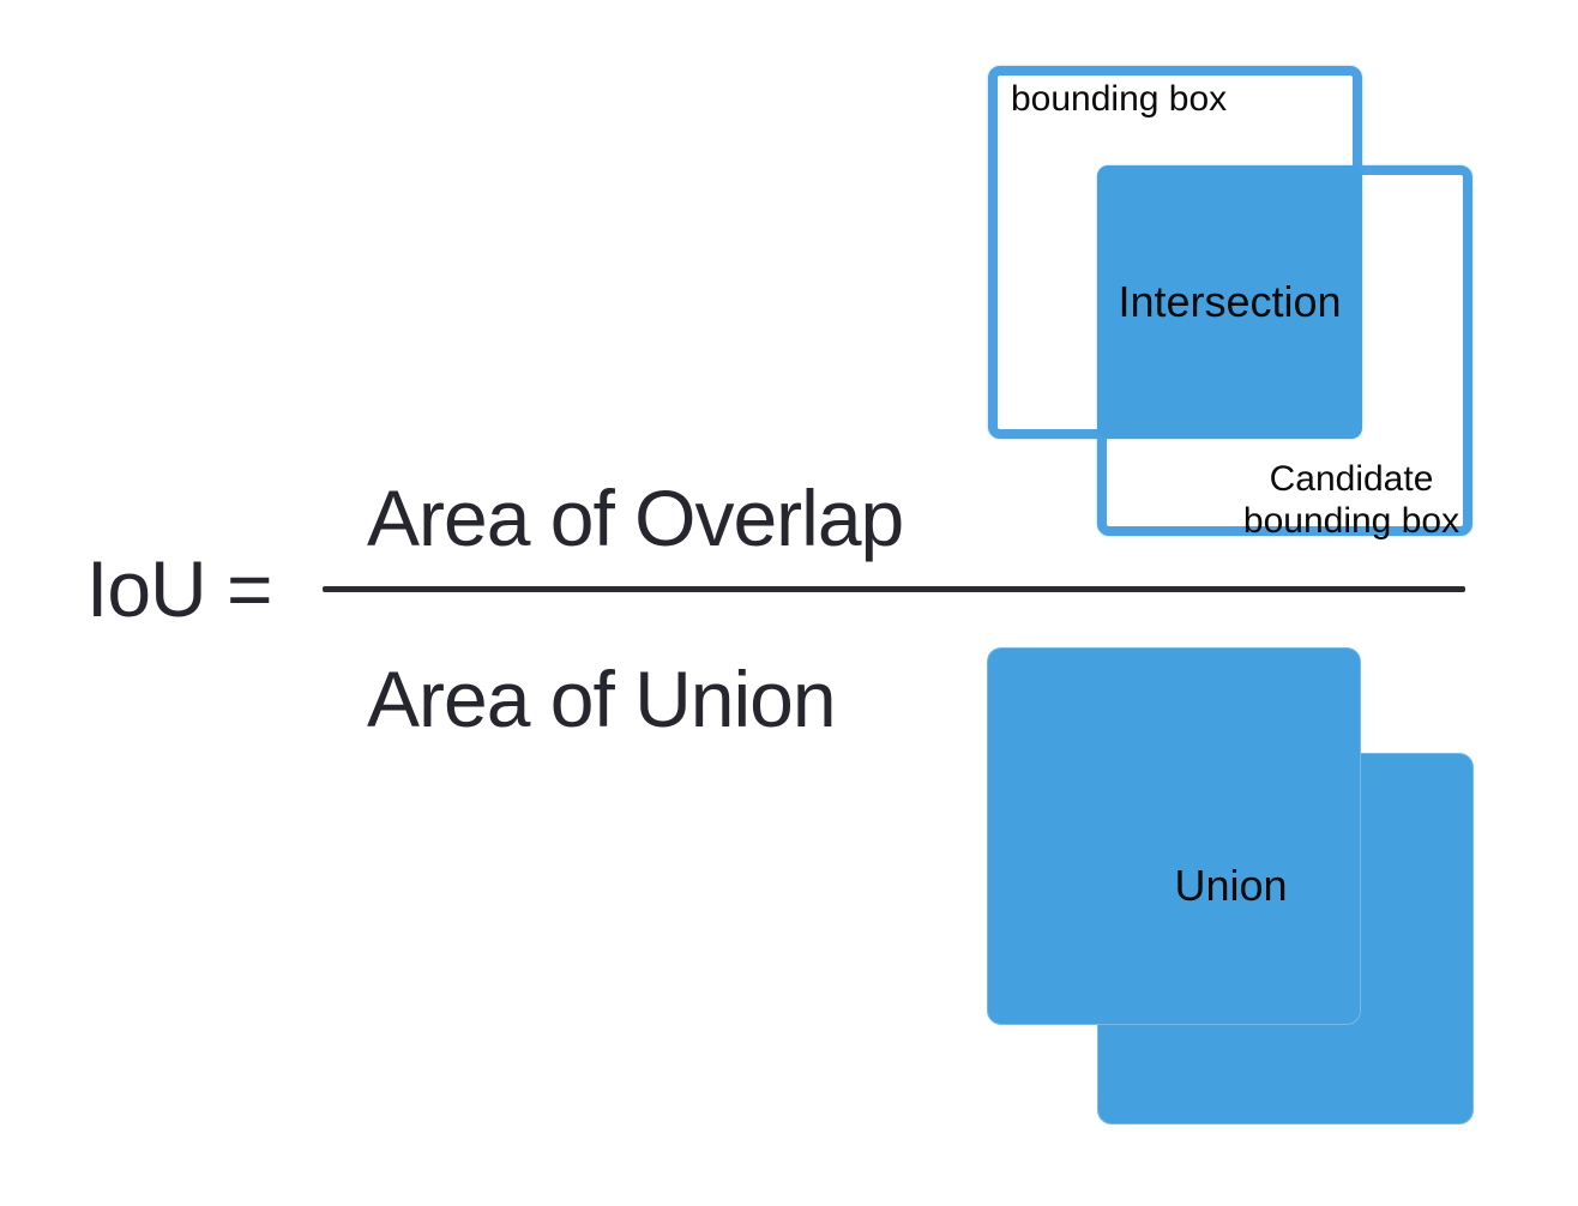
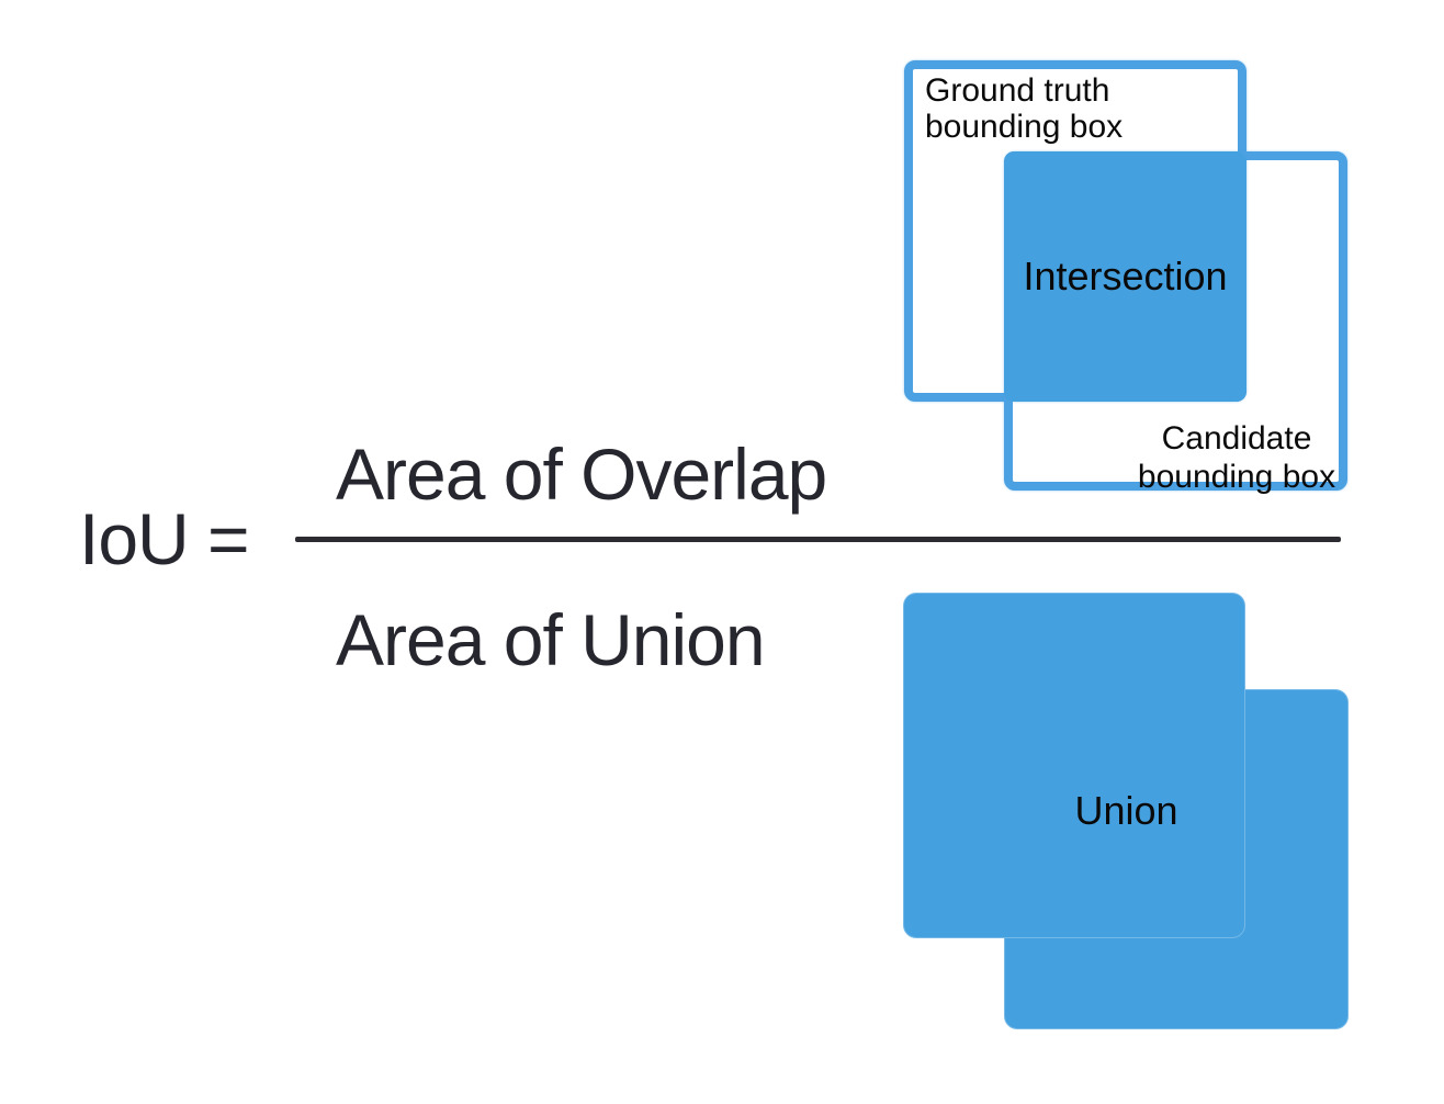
  IoU =
  Area of Overlap
  Area of Union
  Intersection
+ Ground truth
  bounding box
  Candidate
  bounding box
  Union
